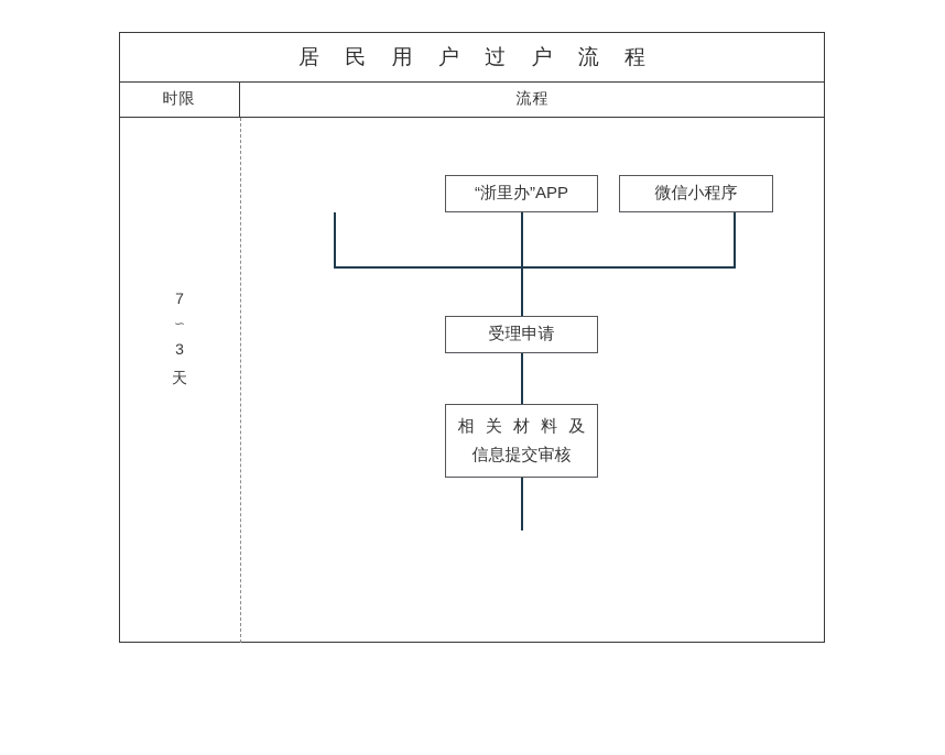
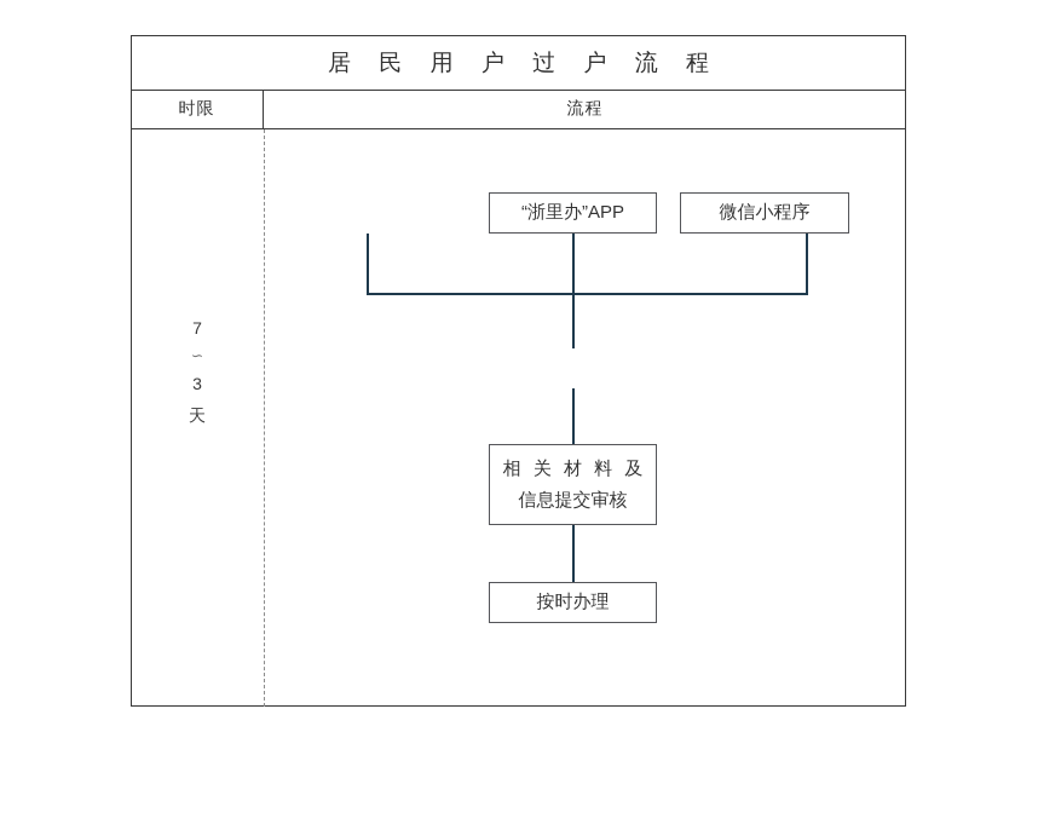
  居 民 用 户 过 户 流 程
  时限
  流程
  7
  ∽
  3
  天
  “浙里办”APP
  微信小程序
- 受理申请
  相 关 材 料 及
  信息提交审核
+ 按时办理
